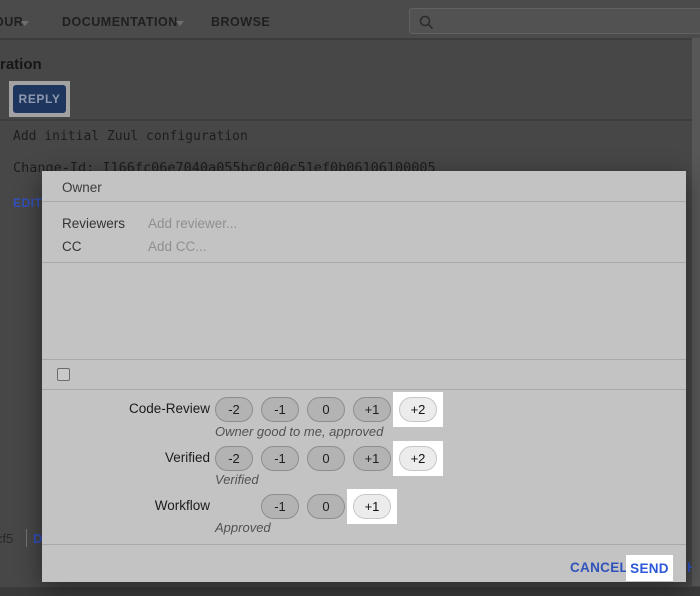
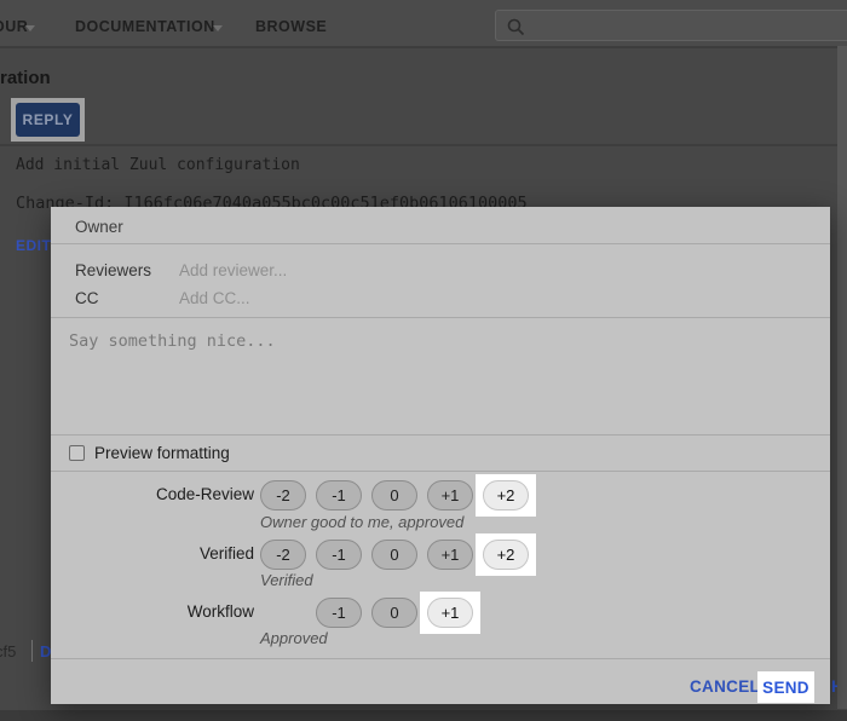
  DOCUMENTATION
  BROWSE
  ration
  REPLY
  Add initial Zuul configuration
  Change-Id: I166fc06e7040a055bc0c00c51ef0b06106100005
  EDIT
  D
  Owner
  Reviewers
  Add reviewer...
  CC
  Add CC...
+ Say something nice...
+ Preview formatting
  Code-Review
  -2
  -1
  0
  +1
  +2
  Owner good to me, approved
  Verified
  -2
  -1
  0
  +1
  +2
  Verified
  Workflow
  -1
  0
  +1
  Approved
  CANCEL
  SEND
